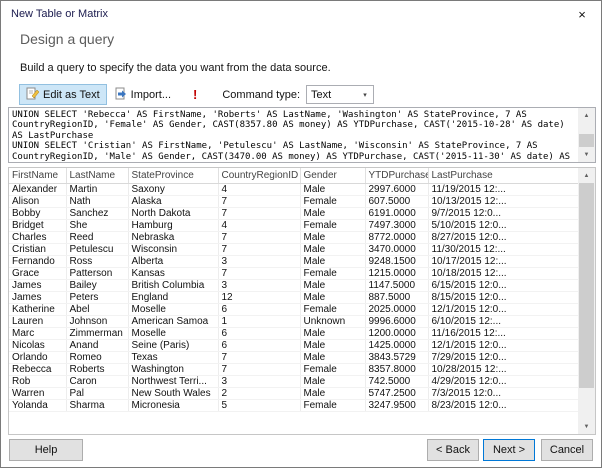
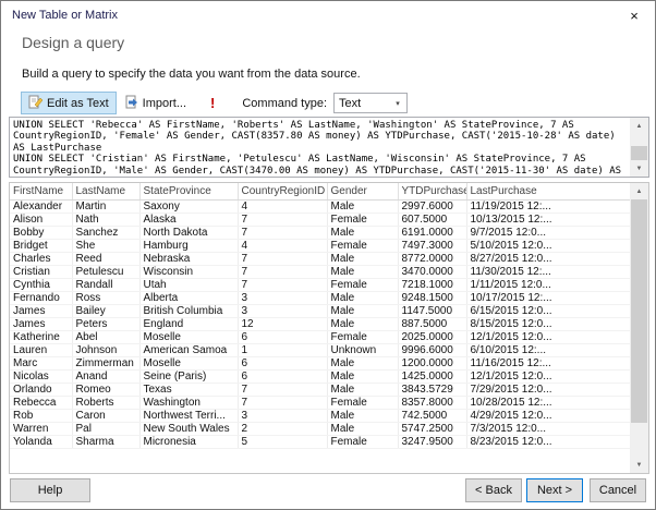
  New Table or Matrix
  ×
  Design a query
  Build a query to specify the data you want from the data source.
  Edit as Text
  Import...
  !
  Command type:
  Text
  UNION SELECT 'Rebecca' AS FirstName, 'Roberts' AS LastName, 'Washington' AS StateProvince, 7 AS
  CountryRegionID, 'Female' AS Gender, CAST(8357.80 AS money) AS YTDPurchase, CAST('2015-10-28' AS date)
  AS LastPurchase
  UNION SELECT 'Cristian' AS FirstName, 'Petulescu' AS LastName, 'Wisconsin' AS StateProvince, 7 AS
  CountryRegionID, 'Male' AS Gender, CAST(3470.00 AS money) AS YTDPurchase, CAST('2015-11-30' AS date) AS
  FirstName	LastName	StateProvince	CountryRegionID	Gender	YTDPurchase	LastPurchase
  Alexander	Martin	Saxony	4	Male	2997.6000	11/19/2015 12:...
  Alison	Nath	Alaska	7	Female	607.5000	10/13/2015 12:...
  Bobby	Sanchez	North Dakota	7	Male	6191.0000	9/7/2015 12:0...
  Bridget	She	Hamburg	4	Female	7497.3000	5/10/2015 12:0...
  Charles	Reed	Nebraska	7	Male	8772.0000	8/27/2015 12:0...
  Cristian	Petulescu	Wisconsin	7	Male	3470.0000	11/30/2015 12:...
+ Cynthia	Randall	Utah	7	Female	7218.1000	1/11/2015 12:0...
  Fernando	Ross	Alberta	3	Male	9248.1500	10/17/2015 12:...
- Grace	Patterson	Kansas	7	Female	1215.0000	10/18/2015 12:...
  James	Bailey	British Columbia	3	Male	1147.5000	6/15/2015 12:0...
  James	Peters	England	12	Male	887.5000	8/15/2015 12:0...
  Katherine	Abel	Moselle	6	Female	2025.0000	12/1/2015 12:0...
  Lauren	Johnson	American Samoa	1	Unknown	9996.6000	6/10/2015 12:...
  Marc	Zimmerman	Moselle	6	Male	1200.0000	11/16/2015 12:...
  Nicolas	Anand	Seine (Paris)	6	Male	1425.0000	12/1/2015 12:0...
  Orlando	Romeo	Texas	7	Male	3843.5729	7/29/2015 12:0...
  Rebecca	Roberts	Washington	7	Female	8357.8000	10/28/2015 12:...
  Rob	Caron	Northwest Terri...	3	Male	742.5000	4/29/2015 12:0...
  Warren	Pal	New South Wales	2	Male	5747.2500	7/3/2015 12:0...
  Yolanda	Sharma	Micronesia	5	Female	3247.9500	8/23/2015 12:0...
  Help
  < Back
  Next >
  Cancel
